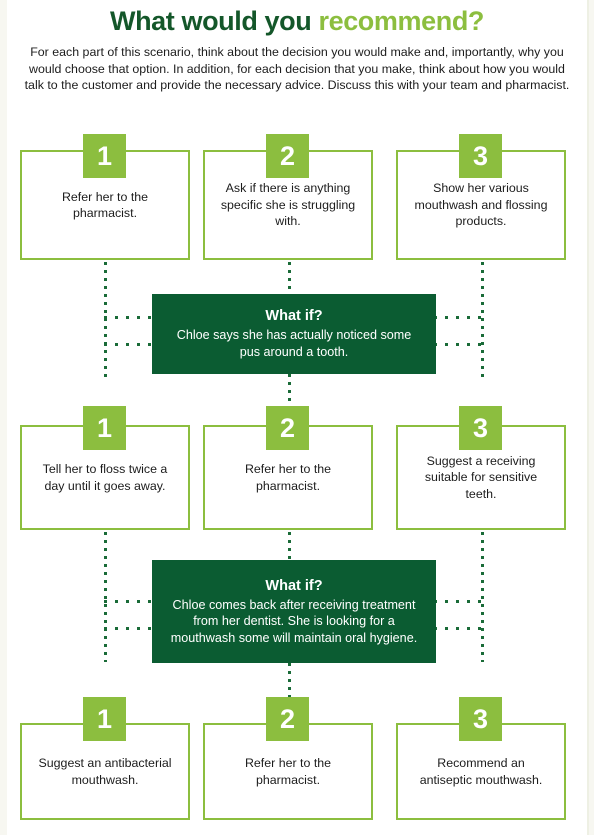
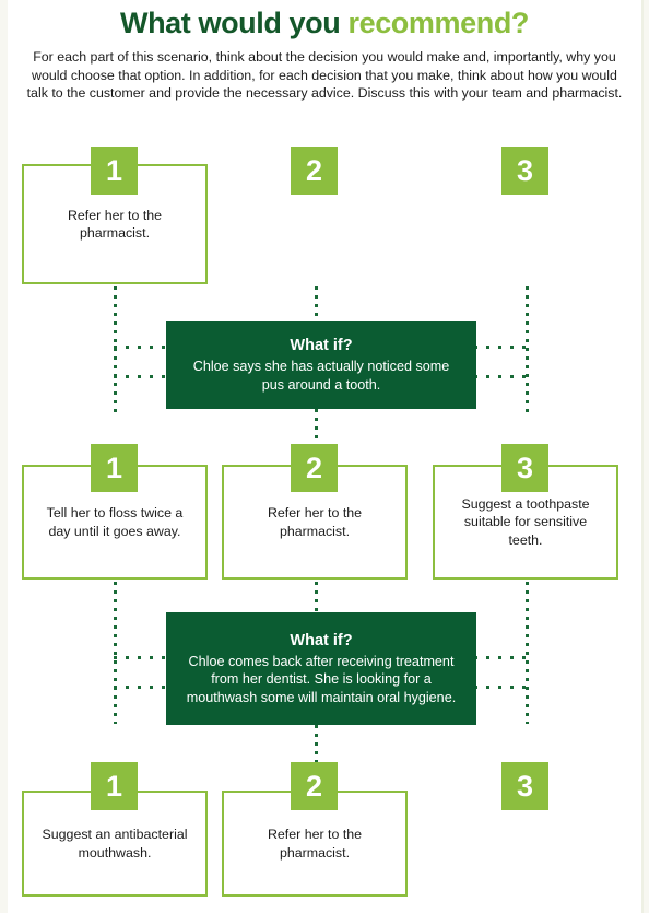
  What would you recommend?
  For each part of this scenario, think about the decision you would make and, importantly, why you would choose that option. In addition, for each decision that you make, think about how you would talk to the customer and provide the necessary advice. Discuss this with your team and pharmacist.
  Refer her to the pharmacist.
  1
- Ask if there is anything specific she is struggling with.
  2
- Show her various mouthwash and flossing products.
  3
  What if?
  Chloe says she has actually noticed some pus around a tooth.
  Tell her to floss twice a day until it goes away.
  1
  Refer her to the pharmacist.
  2
- Suggest a receiving suitable for sensitive teeth.
+ Suggest a toothpaste suitable for sensitive teeth.
  3
  What if?
  Chloe comes back after receiving treatment from her dentist. She is looking for a mouthwash some will maintain oral hygiene.
  Suggest an antibacterial mouthwash.
  1
  Refer her to the pharmacist.
  2
- Recommend an antiseptic mouthwash.
  3
